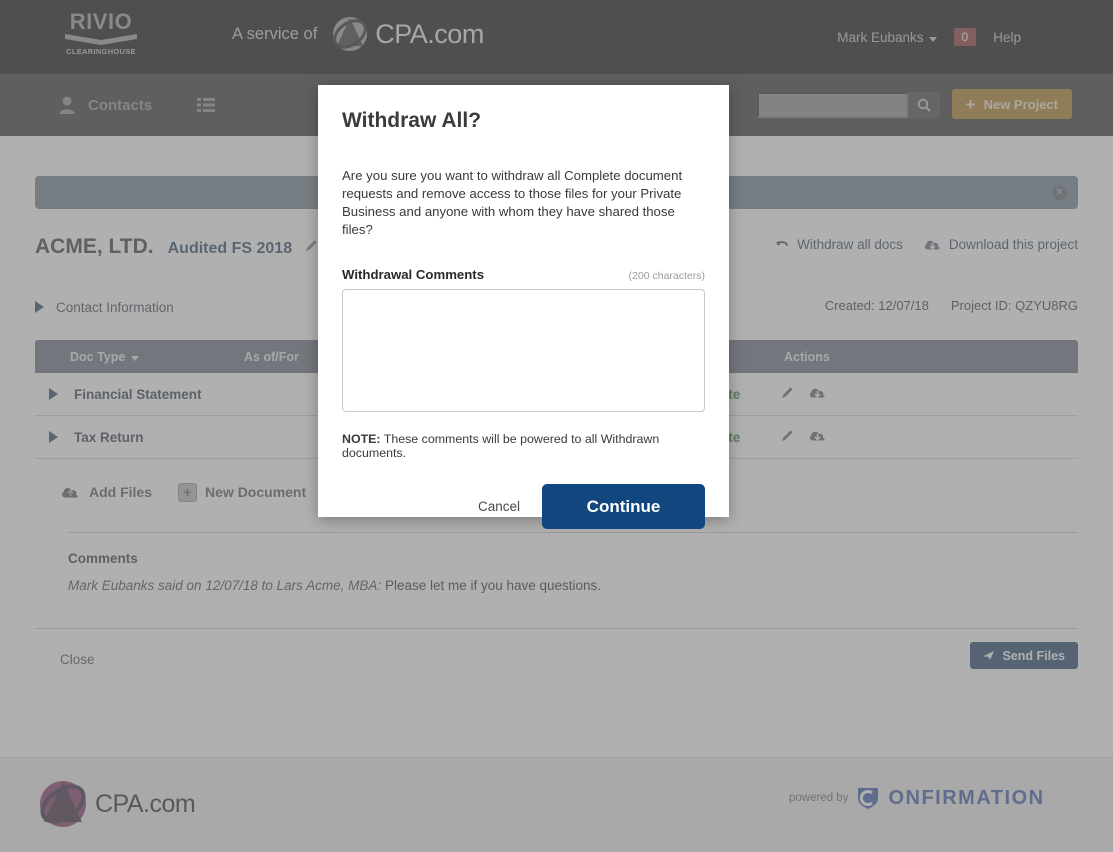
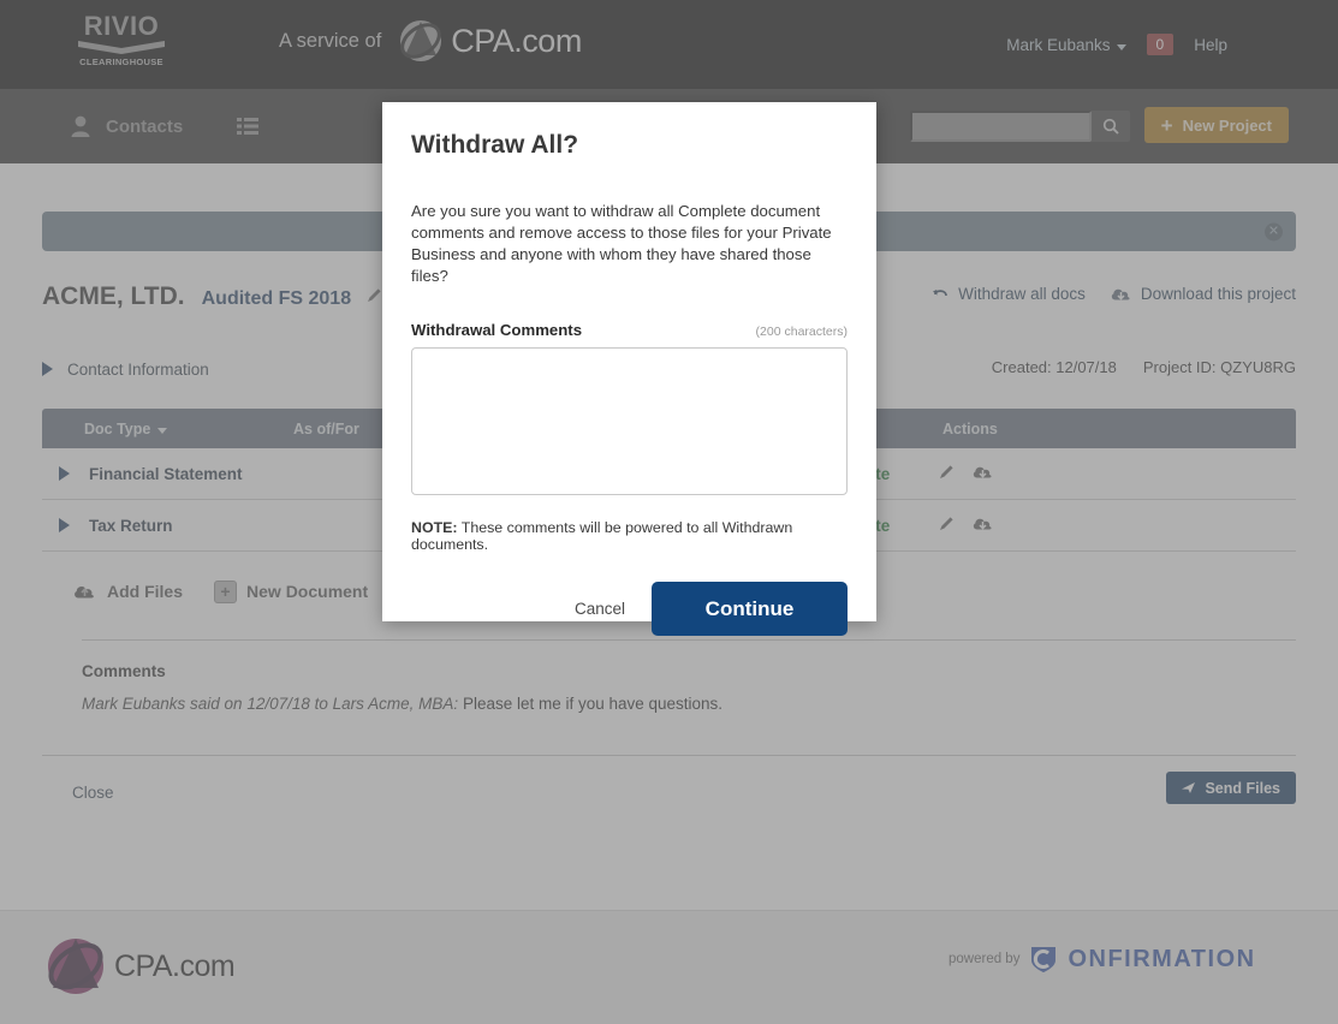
  RIVIO
  CLEARINGHOUSE
  A service of
  CPA.com
  Mark Eubanks
  0
  Help
  Contacts
  +
  New Project
  ✕
  ACME, LTD.
  Audited FS 2018
  Withdraw all docs
  Download this project
  Contact Information
  Created: 12/07/18
  Project ID: QZYU8RG
  Doc Type
  As of/For
  Actions
  Financial Statement
  Tax Return
  Add Files
  +
  New Document
  Comments
  Mark Eubanks said on 12/07/18 to Lars Acme, MBA: Please let me if you have questions.
  Close
  Send Files
  CPA.com
  powered by
  ONFIRMATION
  Withdraw All?
- Are you sure you want to withdraw all Complete document requests and remove access to those files for your Private Business and anyone with whom they have shared those files?
+ Are you sure you want to withdraw all Complete document comments and remove access to those files for your Private Business and anyone with whom they have shared those files?
  Withdrawal Comments
  (200 characters)
  NOTE: These comments will be powered to all Withdrawn documents.
  Cancel
  Continue
